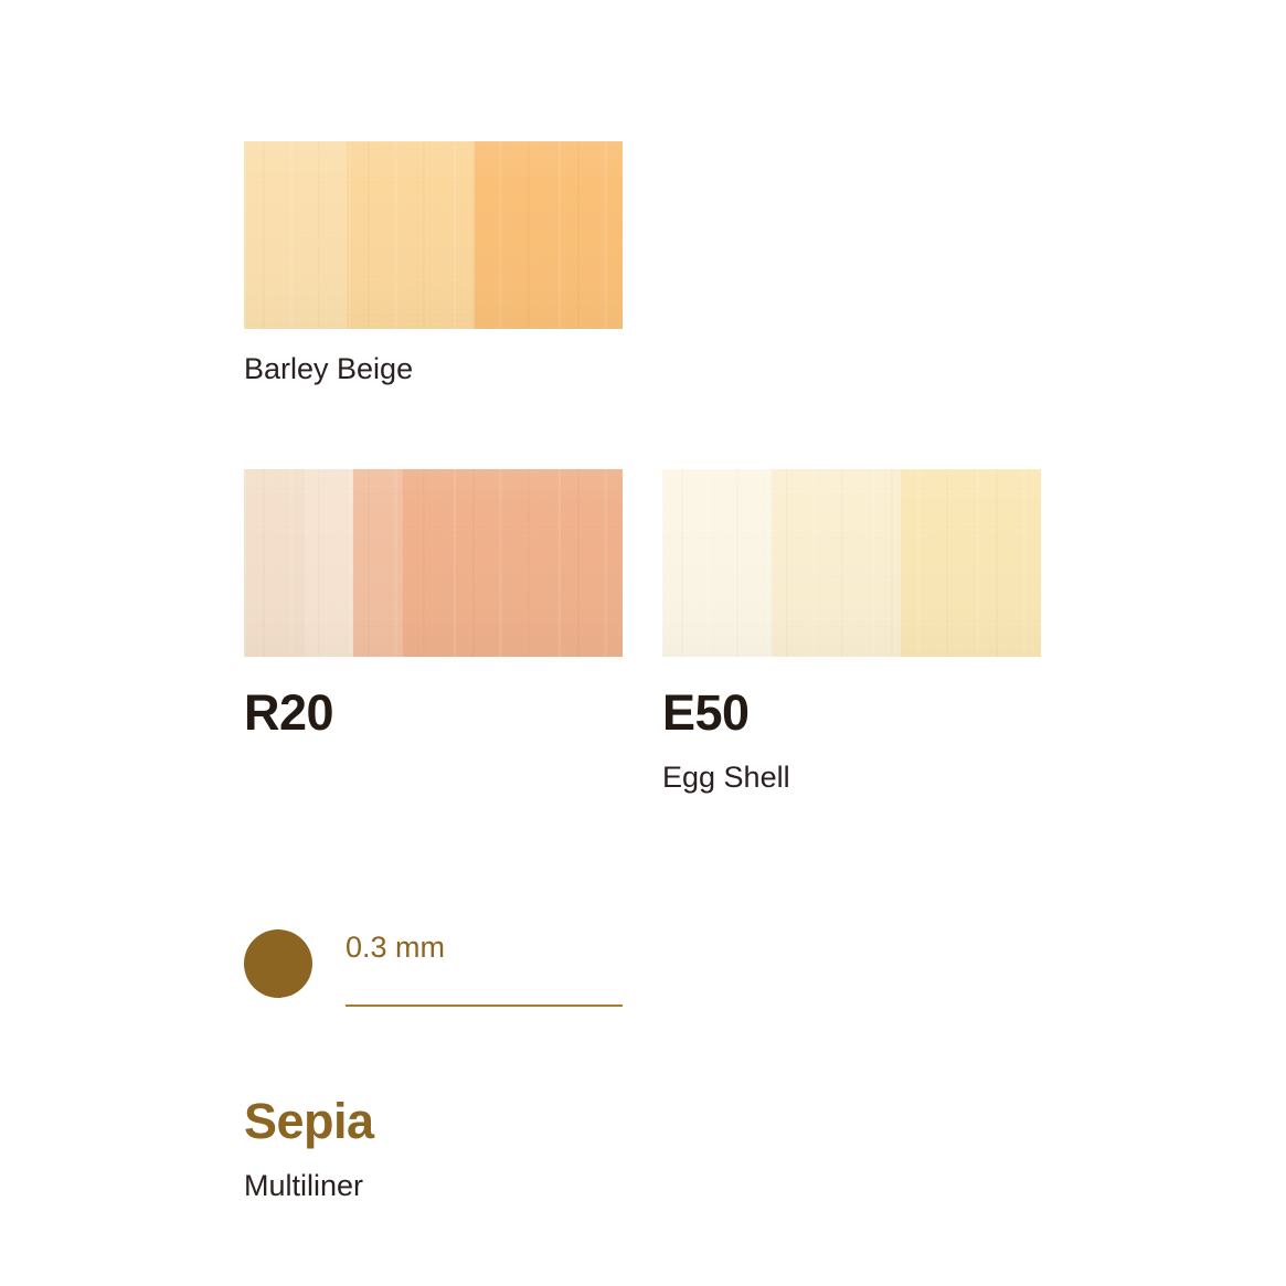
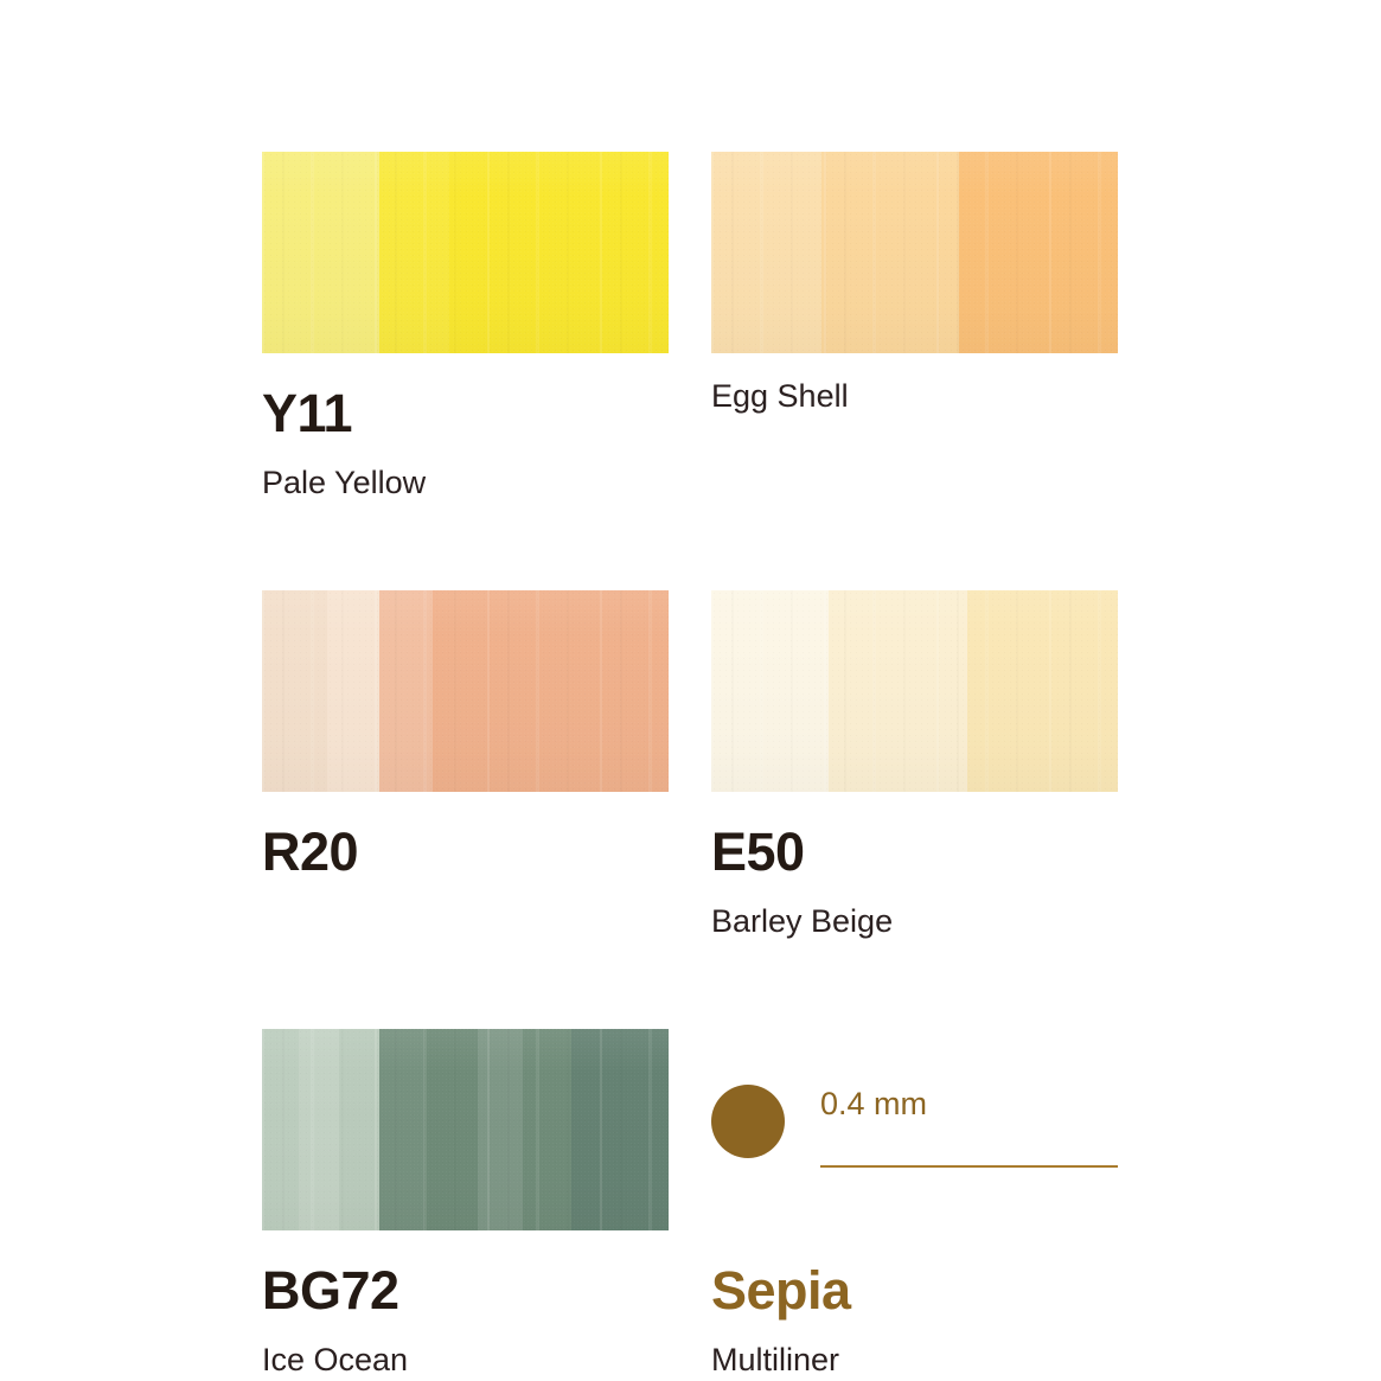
+ Y11
+ Pale Yellow
- Barley Beige
+ Egg Shell
  R20
  E50
- Egg Shell
+ Barley Beige
+ BG72
+ Ice Ocean
- 0.3 mm
+ 0.4 mm
  Sepia
  Multiliner
